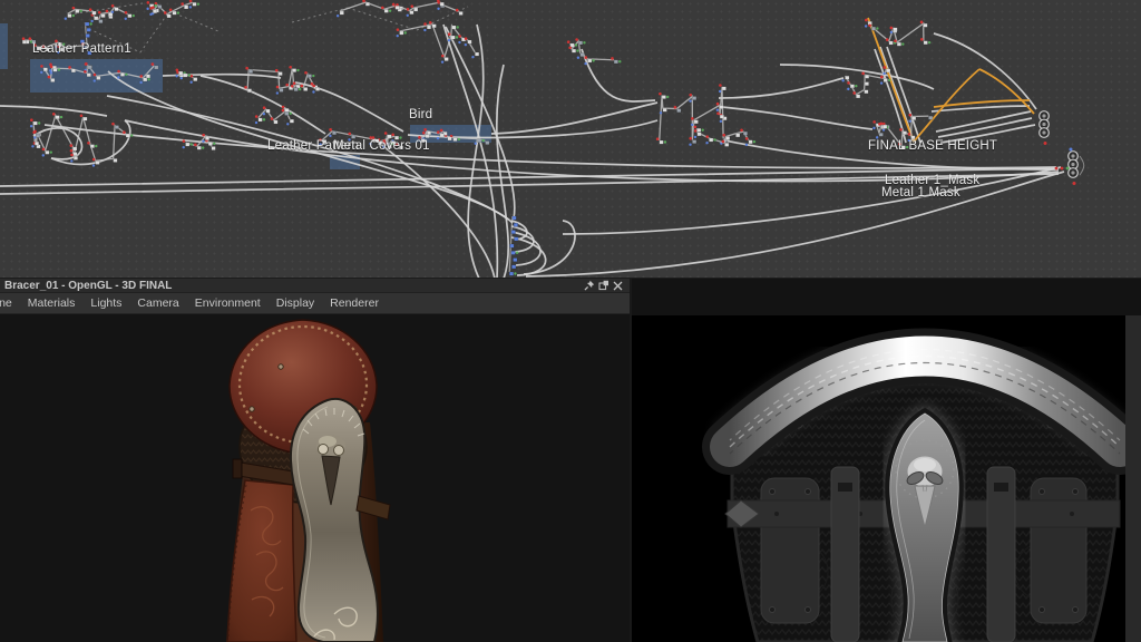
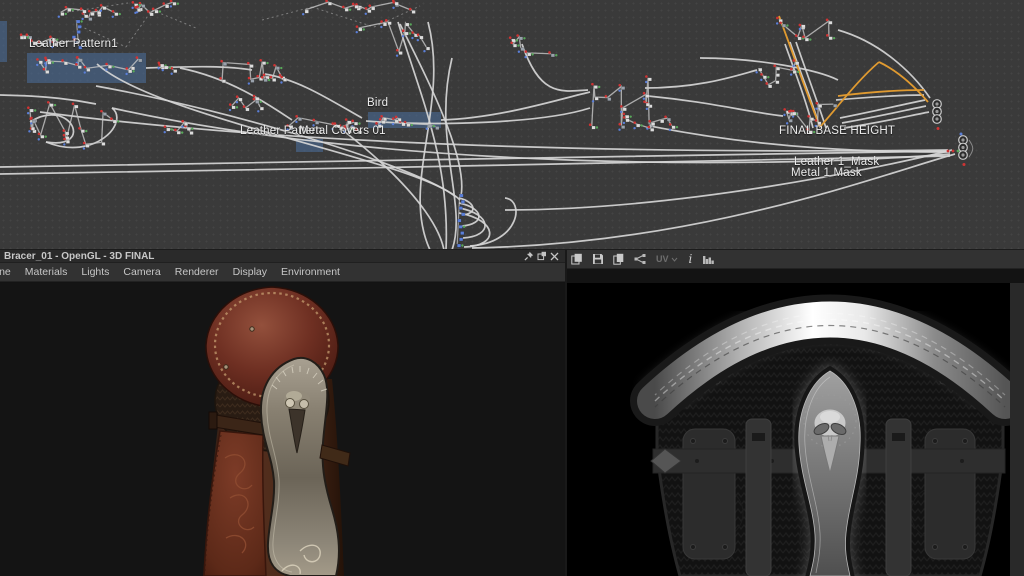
  Leather Pattern1
  Bird
  Leather Pattern
  Metal Covers 01
  FINAL BASE HEIGHT
  Leather 1_Mask
  Metal 1 Mask
  Bracer_01 - OpenGL - 3D FINAL
  Materials
  Lights
  Camera
- Environment
+ Renderer
  Display
- Renderer
+ Environment
+ UV
+ i
